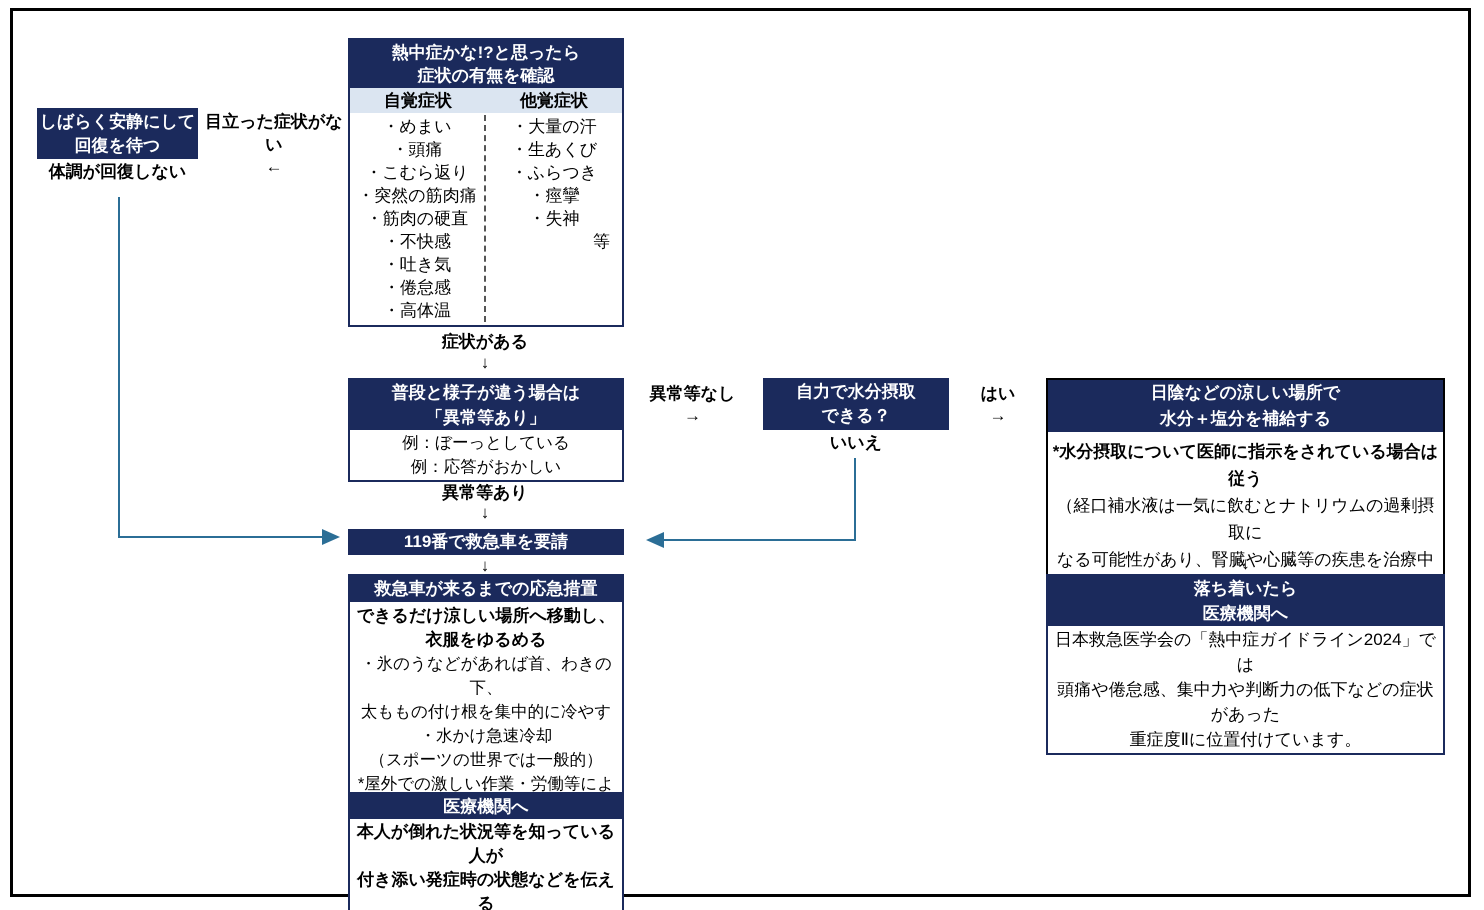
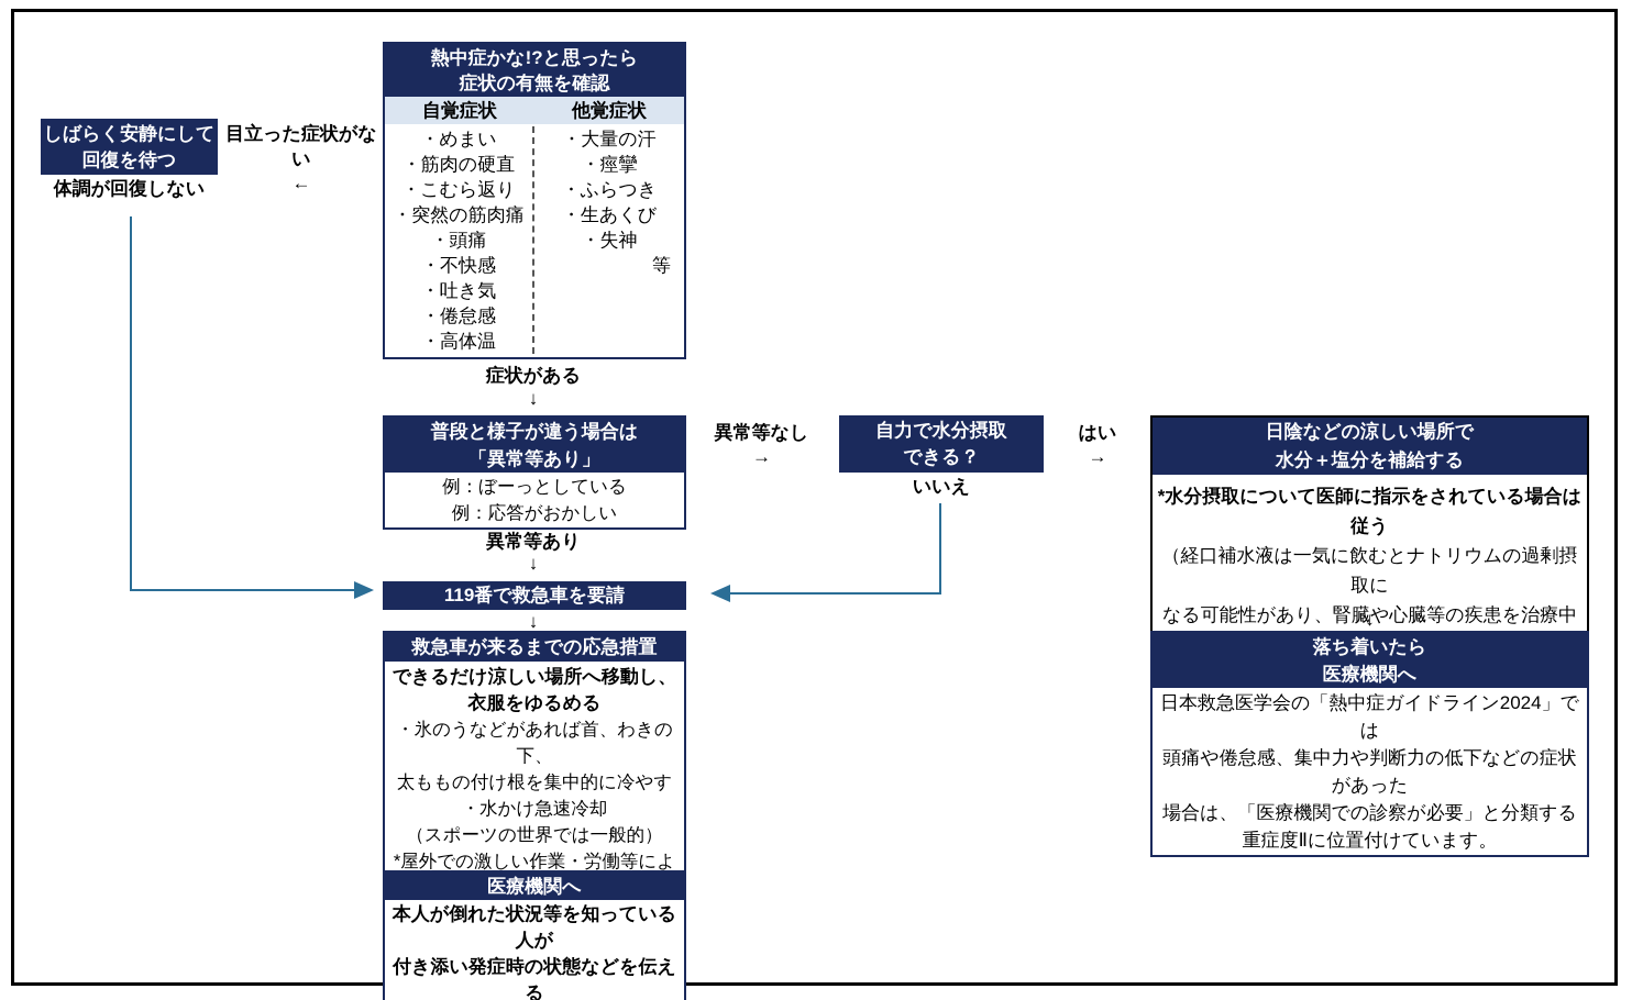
  熱中症かな!?と思ったら
  症状の有無を確認
  自覚症状
  他覚症状
  ・めまい
- ・頭痛
+ ・筋肉の硬直
  ・こむら返り
  ・突然の筋肉痛
- ・筋肉の硬直
+ ・頭痛
  ・不快感
  ・吐き気
  ・倦怠感
  ・高体温
  ・大量の汗
- ・生あくび
+ ・痙攣
  ・ふらつき
- ・痙攣
+ ・生あくび
  ・失神
  等
  しばらく安静にして
  回復を待つ
  体調が回復しない
  目立った症状がない
  ←
  症状がある
  ↓
  普段と様子が違う場合は
  「異常等あり」
  例：ぼーっとしている
  例：応答がおかしい
  異常等あり
  ↓
  119番で救急車を要請
  ↓
  救急車が来るまでの応急措置
  できるだけ涼しい場所へ移動し、
  衣服をゆるめる
  ・氷のうなどがあれば首、わきの下、
  太ももの付け根を集中的に冷やす
  ・水かけ急速冷却
  （スポーツの世界では一般的）
  *屋外での激しい作業・労働等によ
  ↓
  医療機関へ
  本人が倒れた状況等を知っている人が
  付き添い発症時の状態などを伝える
  異常等なし
  →
  自力で水分摂取
  できる？
  いいえ
  はい
  →
  日陰などの涼しい場所で
  水分＋塩分を補給する
  *水分摂取について医師に指示をされている場合は従う
  （経口補水液は一気に飲むとナトリウムの過剰摂取に
  なる可能性があり、腎臓や心臓等の疾患を治療中
  ↓
  落ち着いたら
  医療機関へ
  日本救急医学会の「熱中症ガイドライン2024」では
  頭痛や倦怠感、集中力や判断力の低下などの症状があった
+ 場合は、「医療機関での診察が必要」と分類する
  重症度Ⅱに位置付けています。
